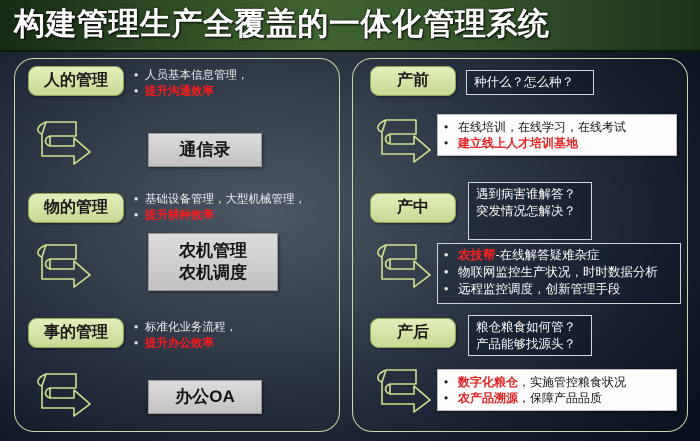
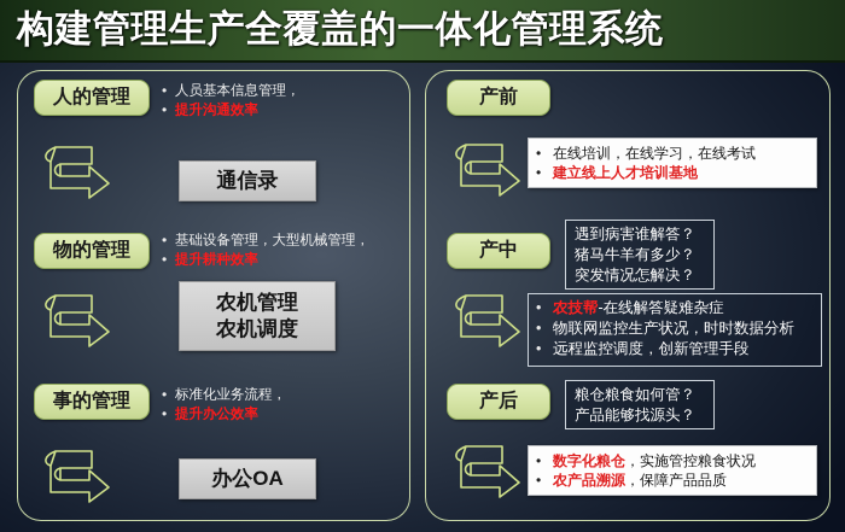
  构建管理生产全覆盖的一体化管理系统
  人的管理
  • 人员基本信息管理，
  • 提升沟通效率
  通信录
  物的管理
  • 基础设备管理，大型机械管理，
  • 提升耕种效率
  农机管理
  农机调度
  事的管理
  • 标准化业务流程，
  • 提升办公效率
  办公OA
  产前
- 种什么？怎么种？
  • 在线培训，在线学习，在线考试
  • 建立线上人才培训基地
  产中
  遇到病害谁解答？
+ 猪马牛羊有多少？
  突发情况怎解决？
  • 农技帮-在线解答疑难杂症
  • 物联网监控生产状况，时时数据分析
  • 远程监控调度，创新管理手段
  产后
  粮仓粮食如何管？
  产品能够找源头？
  • 数字化粮仓，实施管控粮食状况
  • 农产品溯源，保障产品品质
